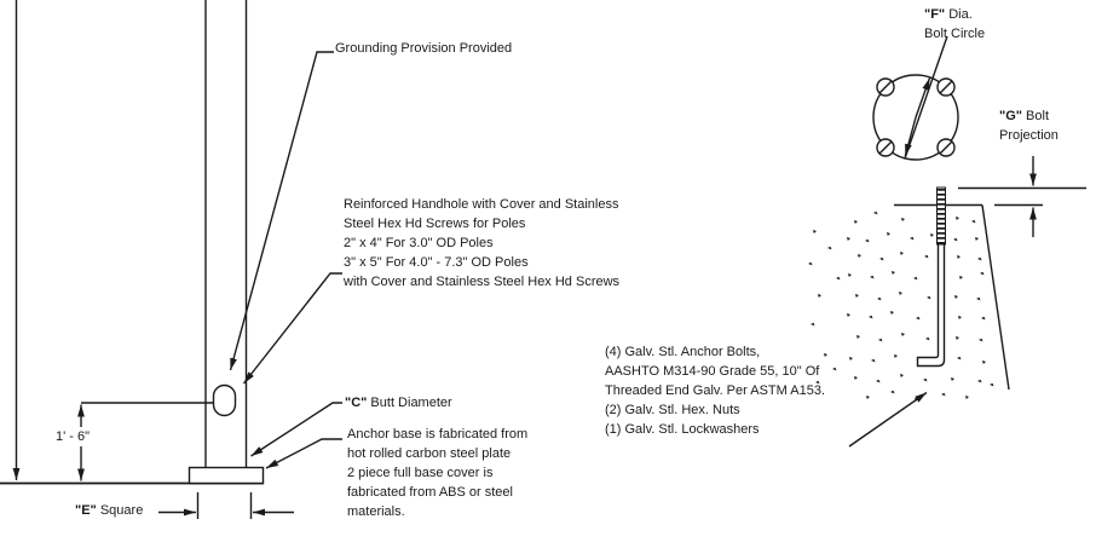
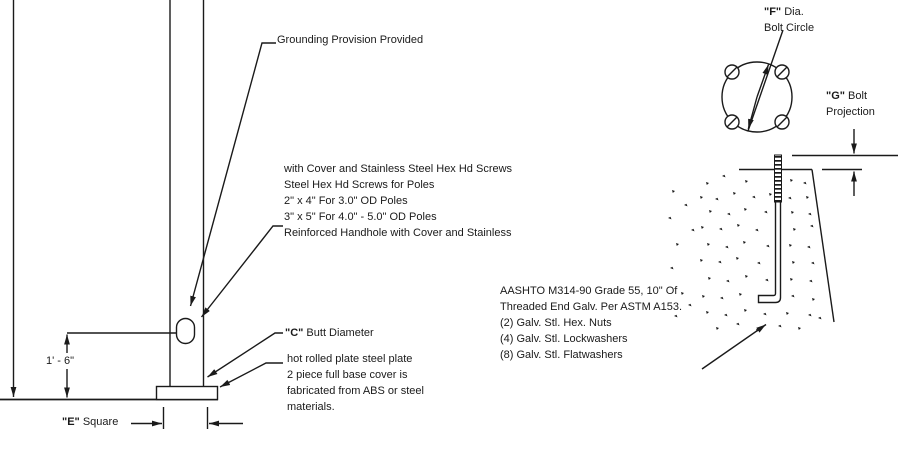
  Grounding Provision Provided
- Reinforced Handhole with Cover and Stainless
+ with Cover and Stainless Steel Hex Hd Screws
  Steel Hex Hd Screws for Poles
  2" x 4" For 3.0" OD Poles
- 3" x 5" For 4.0" - 7.3" OD Poles
+ 3" x 5" For 4.0" - 5.0" OD Poles
- with Cover and Stainless Steel Hex Hd Screws
+ Reinforced Handhole with Cover and Stainless
  "F" Dia.
  Bolt Circle
  "G" Bolt
  Projection
- (4) Galv. Stl. Anchor Bolts,
  AASHTO M314-90 Grade 55, 10" Of
  Threaded End Galv. Per ASTM A153.
  (2) Galv. Stl. Hex. Nuts
- (1) Galv. Stl. Lockwashers
+ (4) Galv. Stl. Lockwashers
+ (8) Galv. Stl. Flatwashers
  "C" Butt Diameter
- Anchor base is fabricated from
- hot rolled carbon steel plate
+ hot rolled plate steel plate
  2 piece full base cover is
  fabricated from ABS or steel
  materials.
  1' - 6"
  "E" Square
